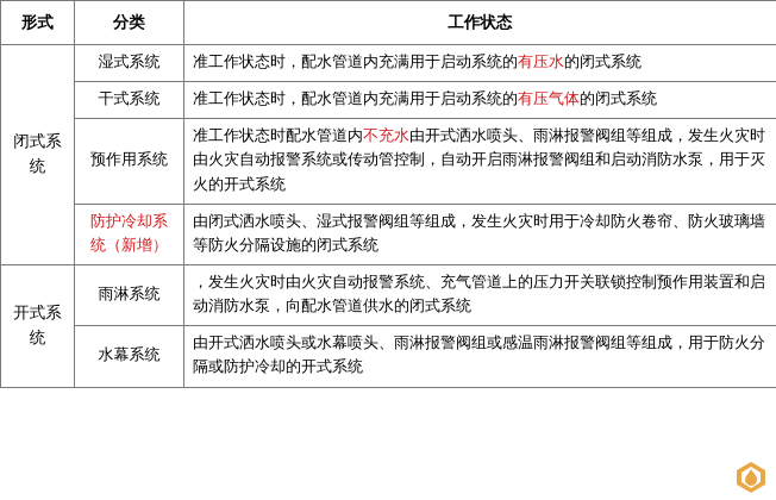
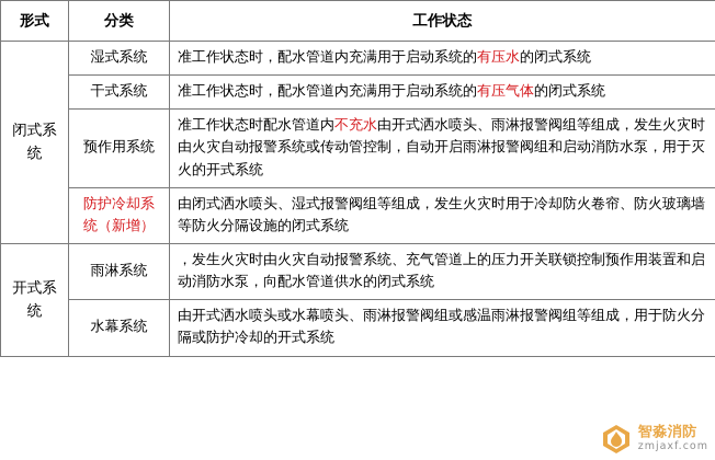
  形式	分类	工作状态
  闭式系统	湿式系统	准工作状态时，配水管道内充满用于启动系统的有压水的闭式系统
  干式系统	准工作状态时，配水管道内充满用于启动系统的有压气体的闭式系统
  预作用系统	准工作状态时配水管道内不充水由开式洒水喷头、雨淋报警阀组等组成，发生火灾时由火灾自动报警系统或传动管控制，自动开启雨淋报警阀组和启动消防水泵，用于灭火的开式系统
  防护冷却系统（新增）	由闭式洒水喷头、湿式报警阀组等组成，发生火灾时用于冷却防火卷帘、防火玻璃墙等防火分隔设施的闭式系统
  开式系统	雨淋系统	，发生火灾时由火灾自动报警系统、充气管道上的压力开关联锁控制预作用装置和启动消防水泵，向配水管道供水的闭式系统
  水幕系统	由开式洒水喷头或水幕喷头、雨淋报警阀组或感温雨淋报警阀组等组成，用于防火分隔或防护冷却的开式系统
+ 智淼消防
+ zmjaxf.com
